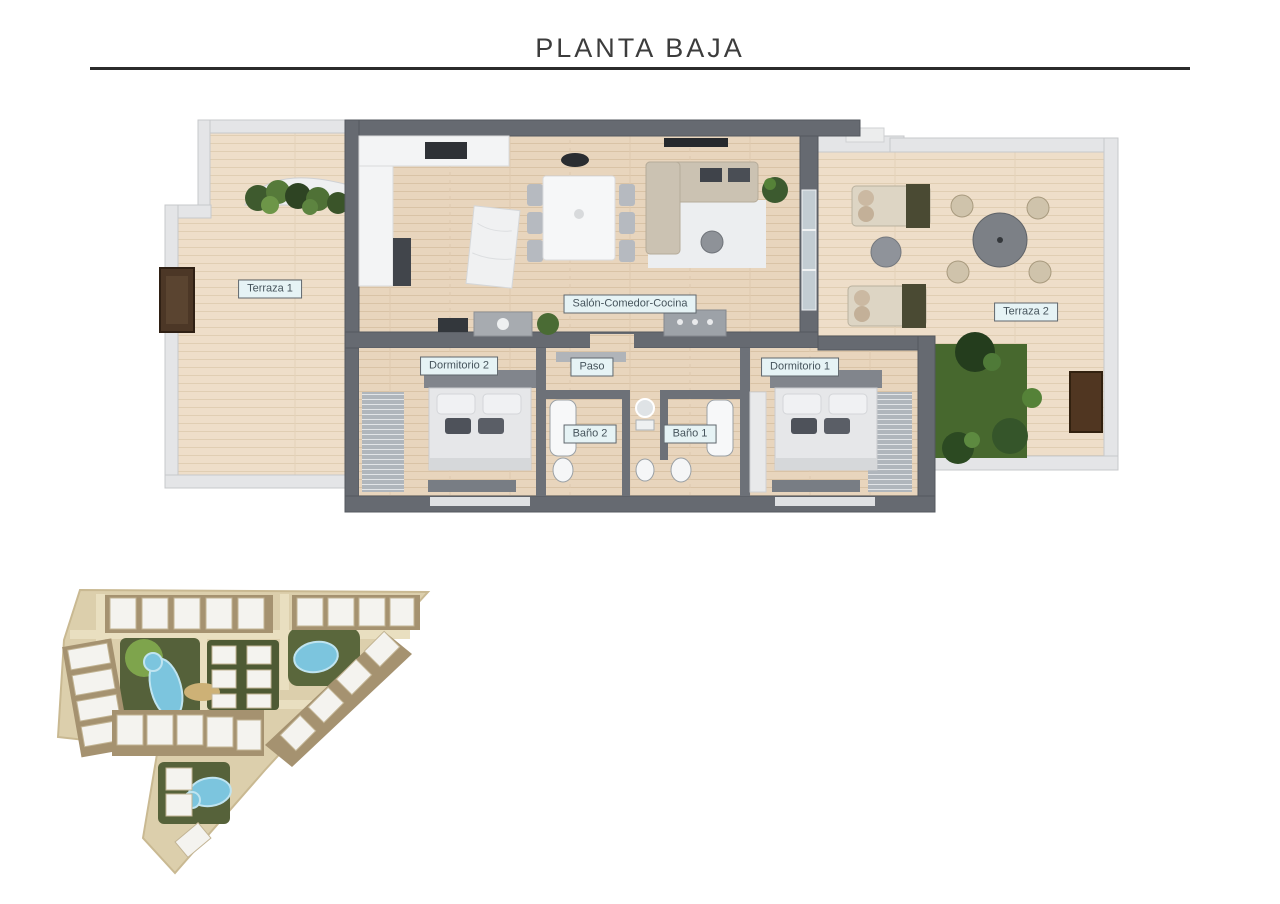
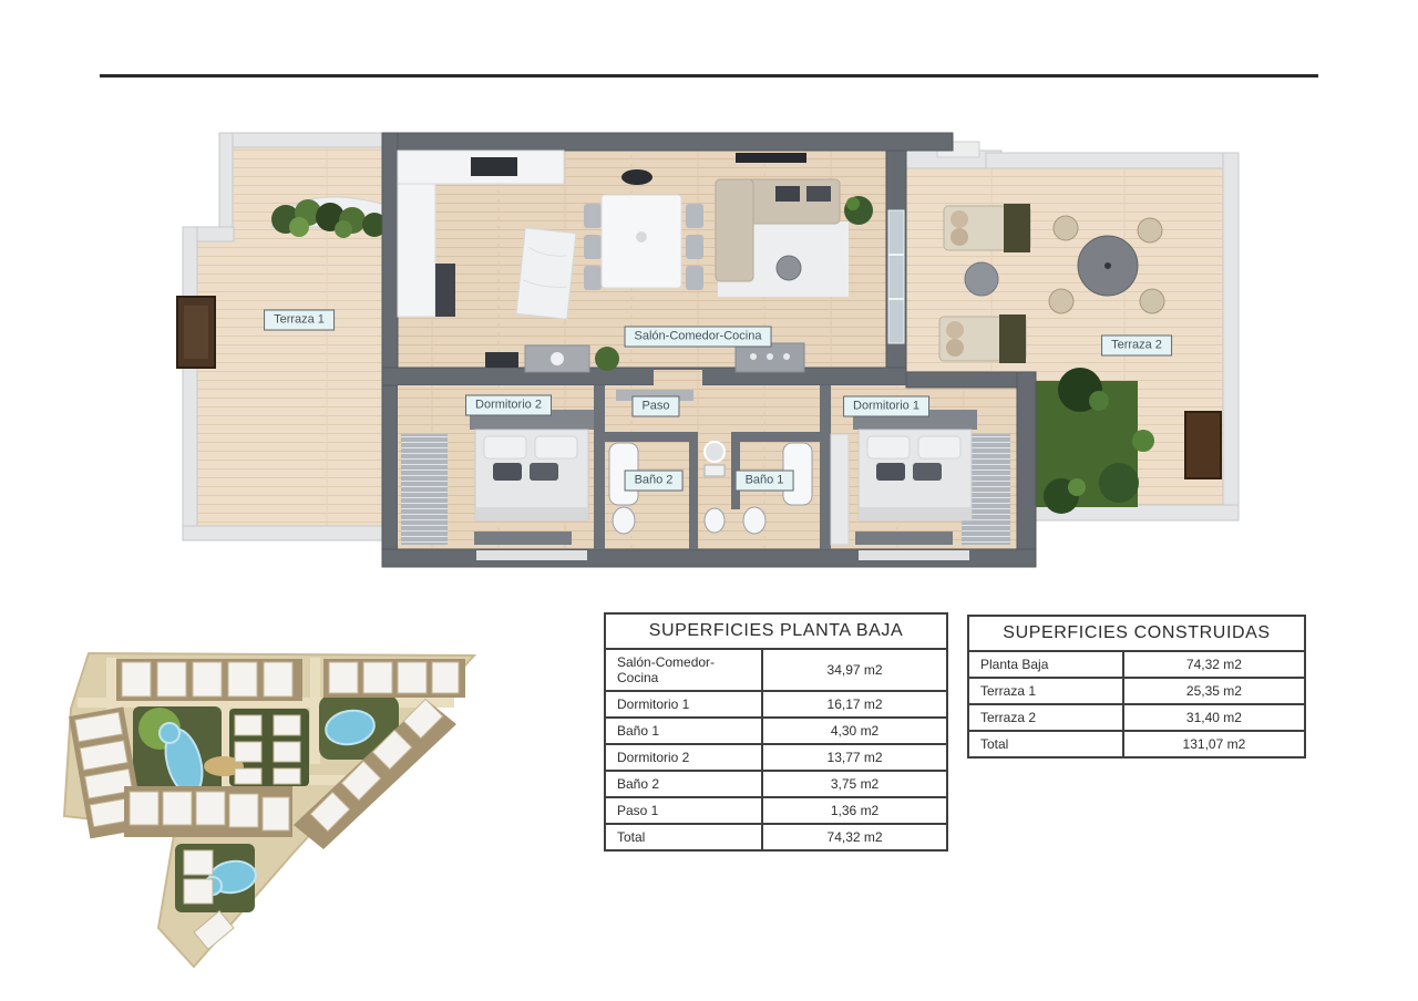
- PLANTA BAJA
  Terraza 1
  Salón-Comedor-Cocina
  Dormitorio 2
  Paso
  Dormitorio 1
  Baño 2
  Baño 1
  Terraza 2
+ SUPERFICIES PLANTA BAJA
+ Salón-Comedor-Cocina	34,97 m2
+ Dormitorio 1	16,17 m2
+ Baño 1	4,30 m2
+ Dormitorio 2	13,77 m2
+ Baño 2	3,75 m2
+ Paso 1	1,36 m2
+ Total	74,32 m2
+ SUPERFICIES CONSTRUIDAS
+ Planta Baja	74,32 m2
+ Terraza 1	25,35 m2
+ Terraza 2	31,40 m2
+ Total	131,07 m2
